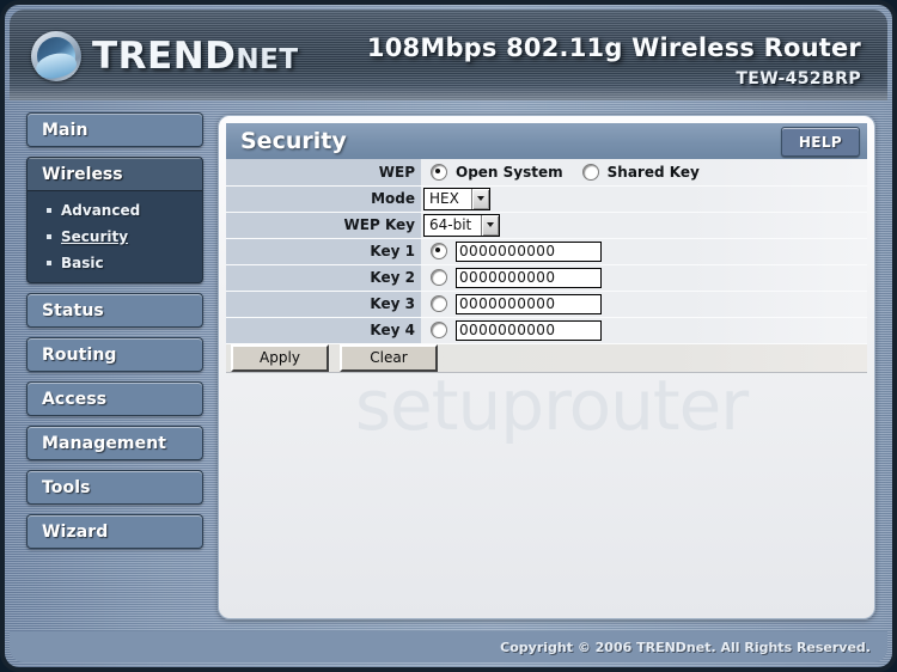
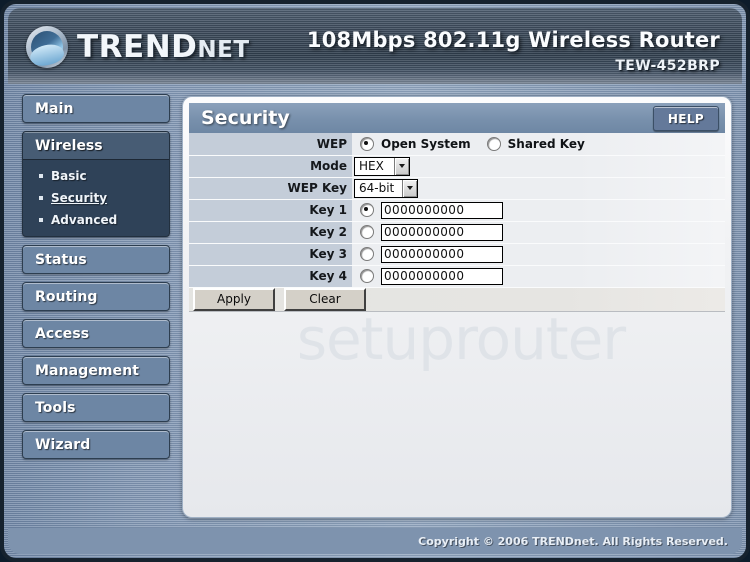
  TRENDNET
  108Mbps 802.11g Wireless Router
  TEW-452BRP
  Main
  Wireless
- Advanced
+ Basic
  Security
- Basic
+ Advanced
  Status
  Routing
  Access
  Management
  Tools
  Wizard
  setuprouter
  Security
  HELP
  WEP	Open System Shared Key
  Mode	HEX
  WEP Key	64-bit
  Key 1	0000000000
  Key 2	0000000000
  Key 3	0000000000
  Key 4	0000000000
  Apply
  Clear
  Copyright © 2006 TRENDnet. All Rights Reserved.
